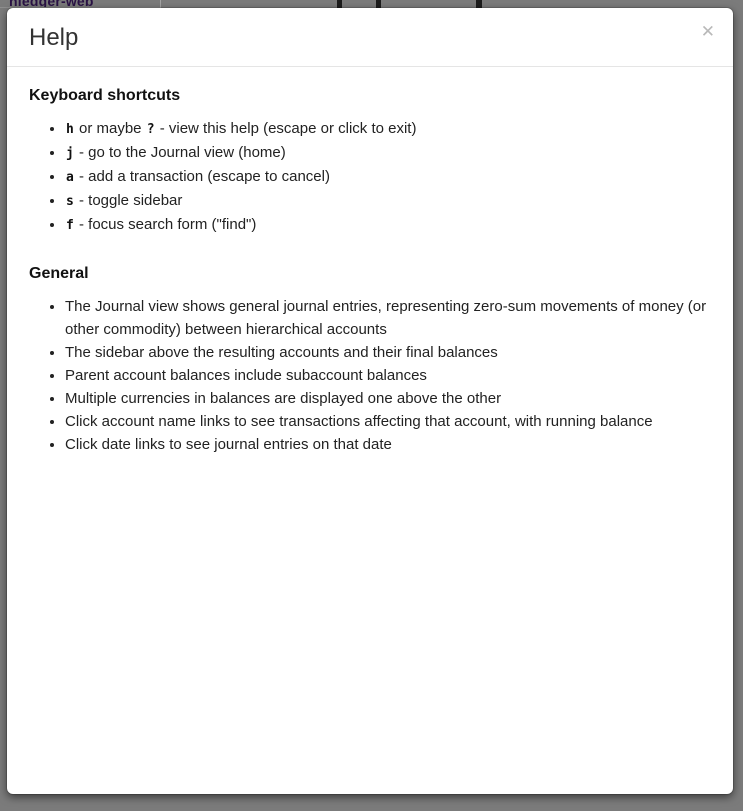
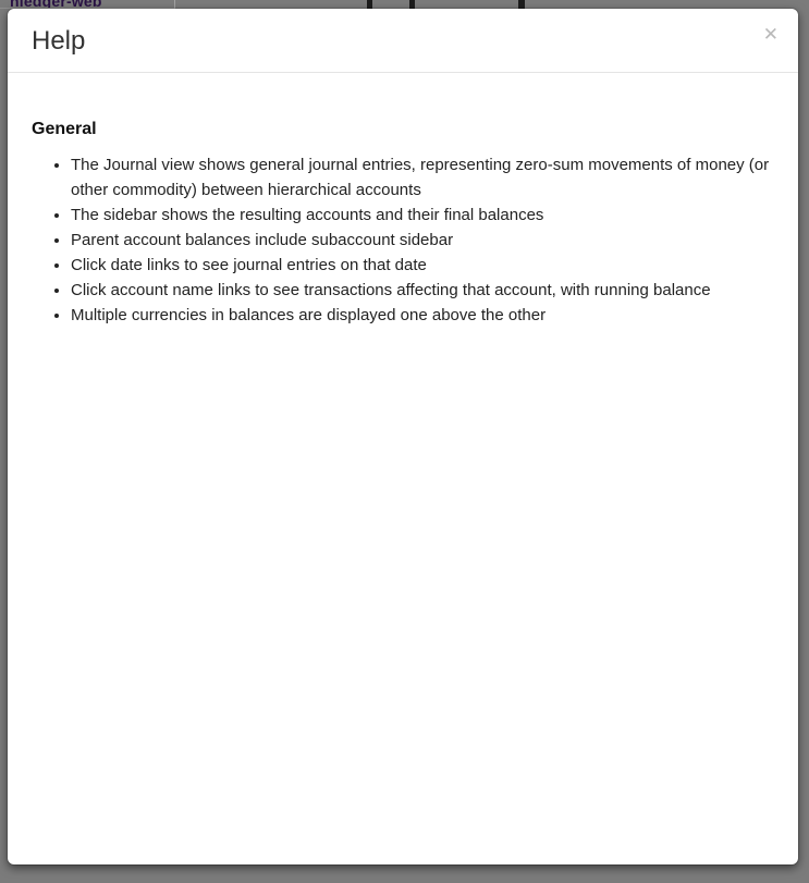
  hledger-web
  Help
  ✕
- Keyboard shortcuts
- h or maybe ? - view this help (escape or click to exit)
- j - go to the Journal view (home)
- a - add a transaction (escape to cancel)
- s - toggle sidebar
- f - focus search form ("find")
  General
  The Journal view shows general journal entries, representing zero-sum movements of money (or other commodity) between hierarchical accounts
- The sidebar above the resulting accounts and their final balances
+ The sidebar shows the resulting accounts and their final balances
- Parent account balances include subaccount balances
+ Parent account balances include subaccount sidebar
- Multiple currencies in balances are displayed one above the other
+ Click date links to see journal entries on that date
  Click account name links to see transactions affecting that account, with running balance
- Click date links to see journal entries on that date
+ Multiple currencies in balances are displayed one above the other
